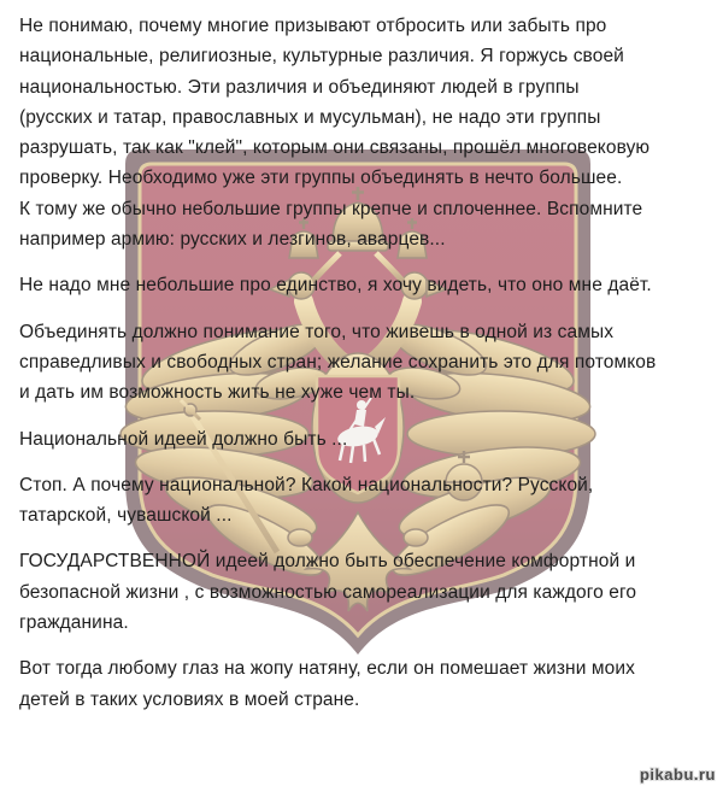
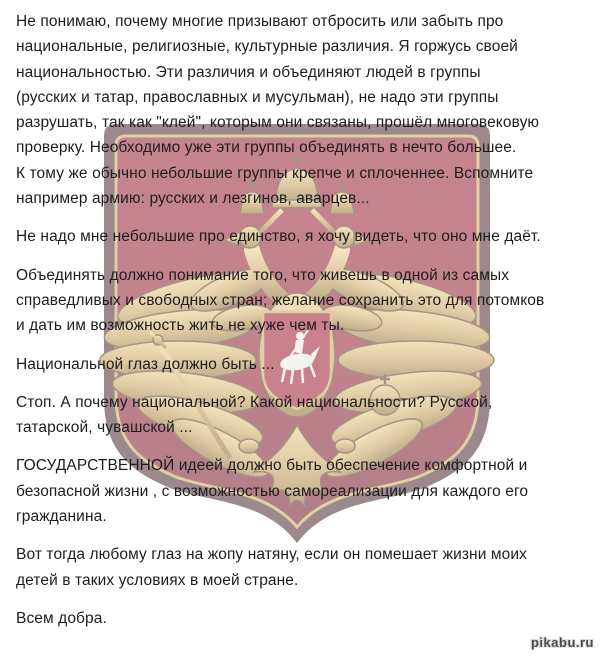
  Не понимаю, почему многие призывают отбросить или забыть про
  национальные, религиозные, культурные различия. Я горжусь своей
  национальностью. Эти различия и объединяют людей в группы
  (русских и татар, православных и мусульман), не надо эти группы
  разрушать, так как "клей", которым они связаны, прошёл многовековую
  проверку. Необходимо уже эти группы объединять в нечто большее.
  К тому же обычно небольшие группы крепче и сплоченнее. Вспомните
  например армию: русских и лезгинов, аварцев...
  Не надо мне небольшие про единство, я хочу видеть, что оно мне даёт.
  Объединять должно понимание того, что живешь в одной из самых
  справедливых и свободных стран; желание сохранить это для потомков
  и дать им возможность жить не хуже чем ты.
- Национальной идеей должно быть ...
+ Национальной глаз должно быть ...
  Стоп. А почему национальной? Какой национальности? Русской,
  татарской, чувашской ...
  ГОСУДАРСТВЕННОЙ идеей должно быть обеспечение комфортной и
  безопасной жизни , с возможностью самореализации для каждого его
  гражданина.
  Вот тогда любому глаз на жопу натяну, если он помешает жизни моих
  детей в таких условиях в моей стране.
+ Всем добра.
  pikabu.ru
